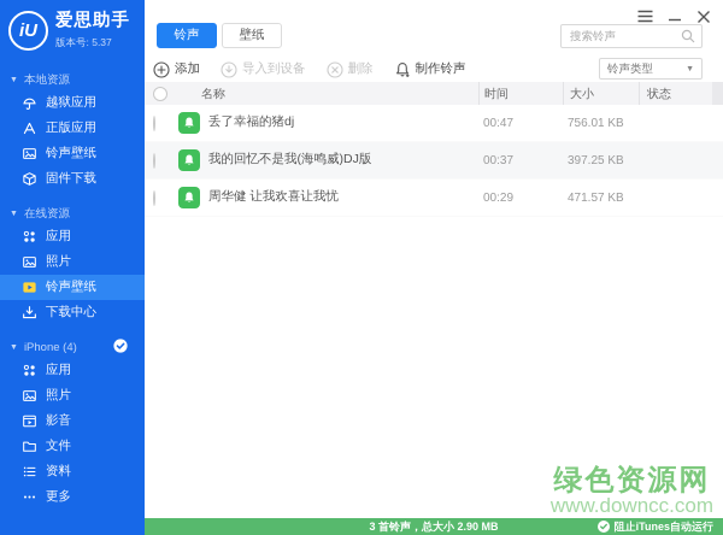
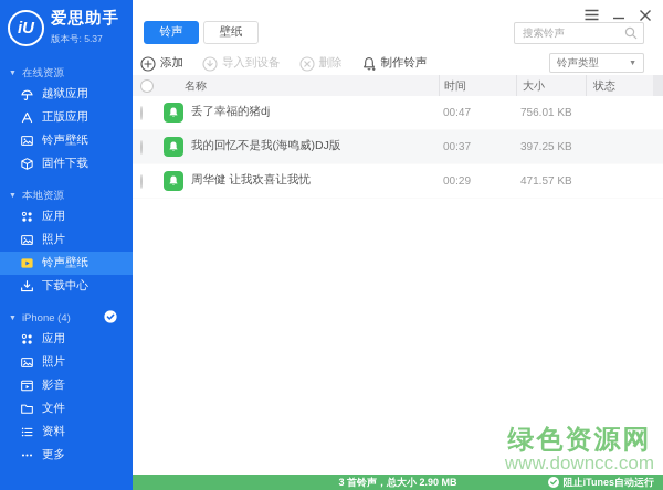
  iU
  爱思助手
  版本号: 5.37
- 本地资源
+ 在线资源
  越狱应用
  正版应用
  铃声壁纸
  固件下载
- 在线资源
+ 本地资源
  应用
  照片
  铃声壁纸
  下载中心
  iPhone (4)
  应用
  照片
  影音
  文件
  资料
  更多
  铃声
  壁纸
  搜索铃声
  添加
  导入到设备
  删除
  制作铃声
  铃声类型
  名称
  时间
  大小
  状态
  丢了幸福的猪dj
  00:47
  756.01 KB
  我的回忆不是我(海鸣威)DJ版
  00:37
  397.25 KB
  周华健 让我欢喜让我忧
  00:29
  471.57 KB
  绿色资源网
  www.downcc.com
  3 首铃声，总大小 2.90 MB
  阻止iTunes自动运行
